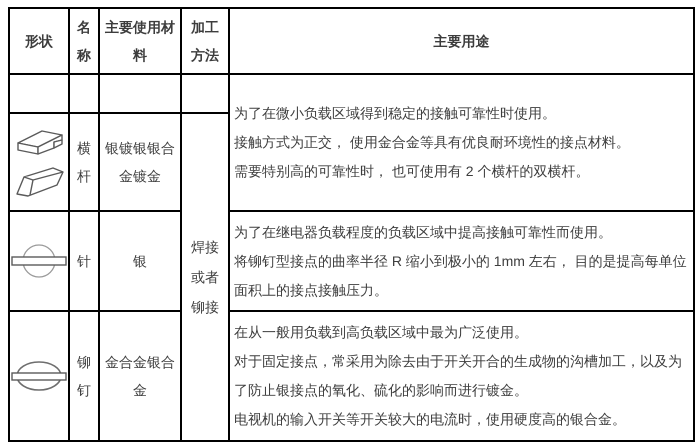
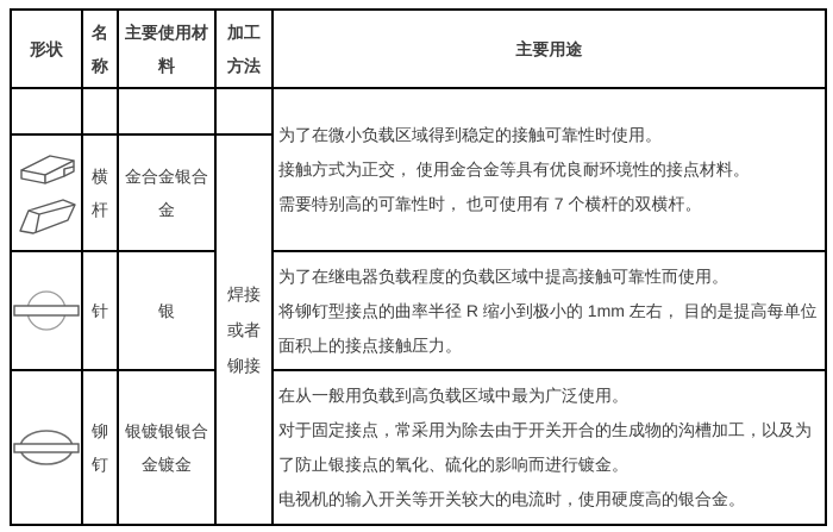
  形状	名称	主要使用材料	加工方法	主要用途
- 				为了在微小负载区域得到稳定的接触可靠性时使用。 接触方式为正交， 使用金合金等具有优良耐环境性的接点材料。 需要特别高的可靠性时， 也可使用有 2 个横杆的双横杆。
+ 				为了在微小负载区域得到稳定的接触可靠性时使用。 接触方式为正交， 使用金合金等具有优良耐环境性的接点材料。 需要特别高的可靠性时， 也可使用有 7 个横杆的双横杆。
- 	横杆	银镀银银合金镀金	焊接或者铆接
+ 	横杆	金合金银合金	焊接或者铆接
  	针	银	为了在继电器负载程度的负载区域中提高接触可靠性而使用。 将铆钉型接点的曲率半径 R 缩小到极小的 1mm 左右， 目的是提高每单位面积上的接点接触压力。
- 	铆钉	金合金银合金	在从一般用负载到高负载区域中最为广泛使用。 对于固定接点，常采用为除去由于开关开合的生成物的沟槽加工，以及为了防止银接点的氧化、硫化的影响而进行镀金。 电视机的输入开关等开关较大的电流时，使用硬度高的银合金。
+ 	铆钉	银镀银银合金镀金	在从一般用负载到高负载区域中最为广泛使用。 对于固定接点，常采用为除去由于开关开合的生成物的沟槽加工，以及为了防止银接点的氧化、硫化的影响而进行镀金。 电视机的输入开关等开关较大的电流时，使用硬度高的银合金。
